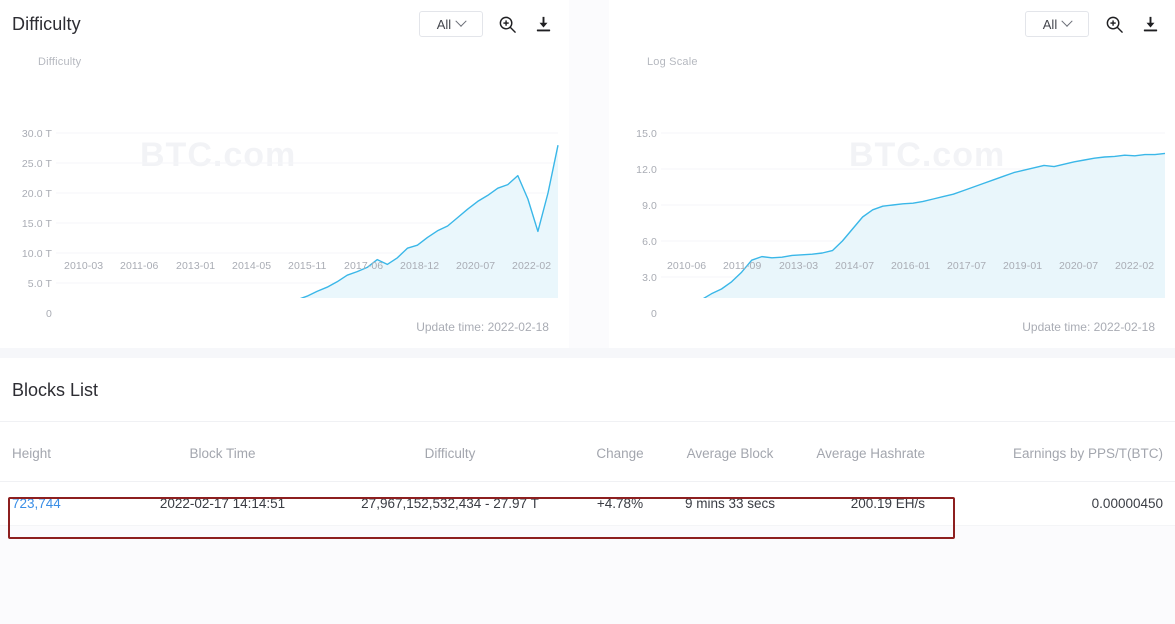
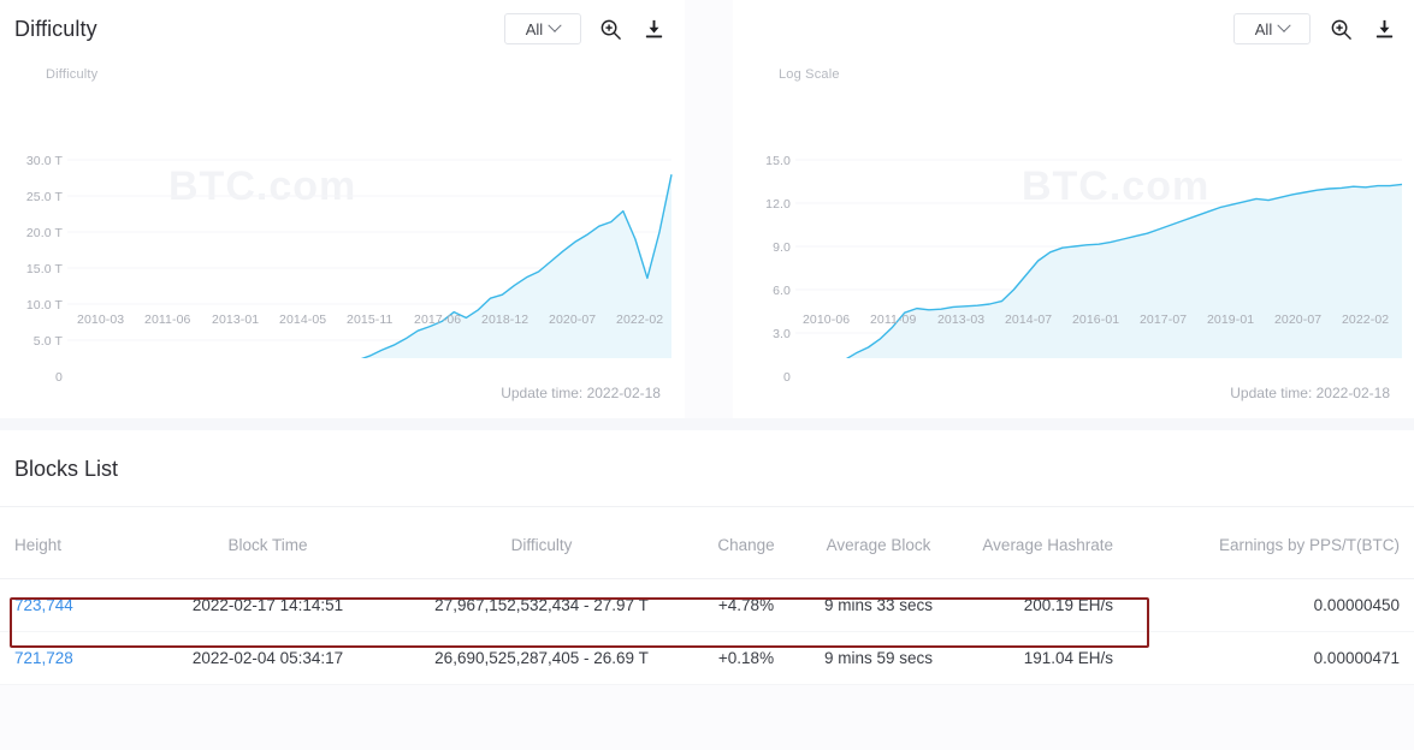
  Difficulty
  All
  Difficulty
  30.0 T
  25.0 T
  20.0 T
  15.0 T
  10.0 T
  5.0 T
  0
  2010-03
  2011-06
  2013-01
  2014-05
  2015-11
  2017-06
  2018-12
  2020-07
  2022-02
  Update time: 2022-02-18
  All
  Log Scale
  BTC.com
  15.0
  12.0
  9.0
  6.0
  3.0
  0
  2010-06
  2011-09
  2013-03
  2014-07
  2016-01
  2017-07
  2019-01
  2020-07
  2022-02
  Update time: 2022-02-18
  Blocks List
  Height	Block Time	Difficulty	Change	Average Block	Average Hashrate	Earnings by PPS/T(BTC)
  723,744	2022-02-17 14:14:51	27,967,152,532,434 - 27.97 T	+4.78%	9 mins 33 secs	200.19 EH/s	0.00000450
+ 721,728	2022-02-04 05:34:17	26,690,525,287,405 - 26.69 T	+0.18%	9 mins 59 secs	191.04 EH/s	0.00000471
